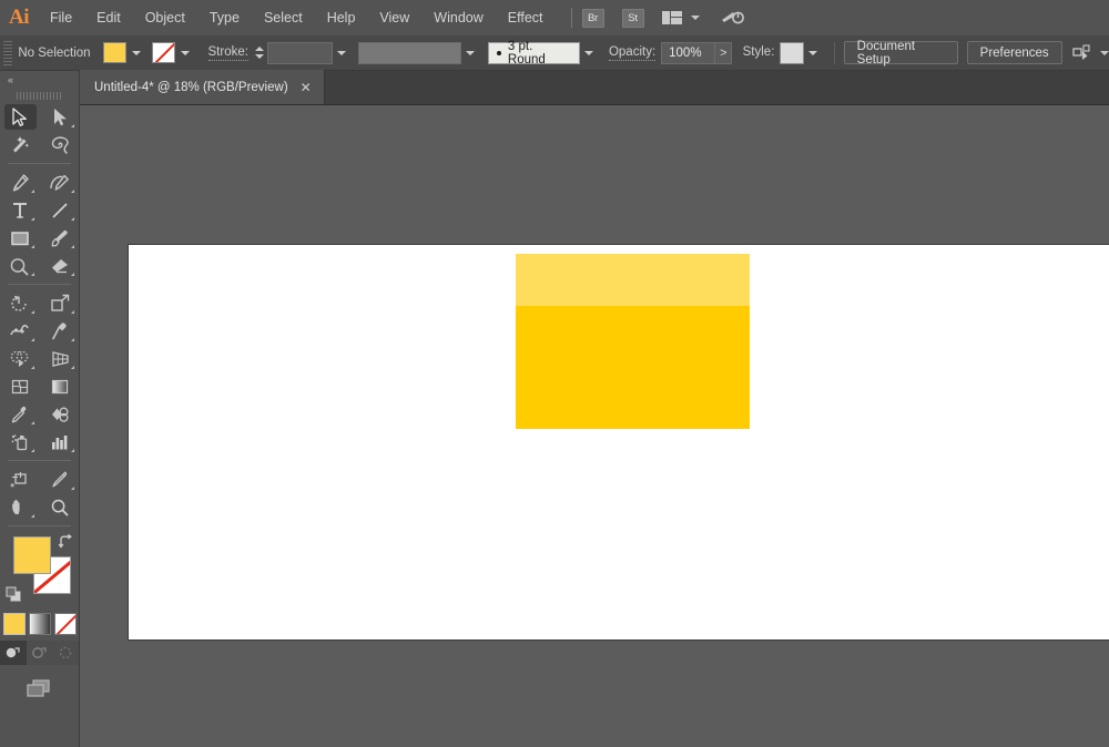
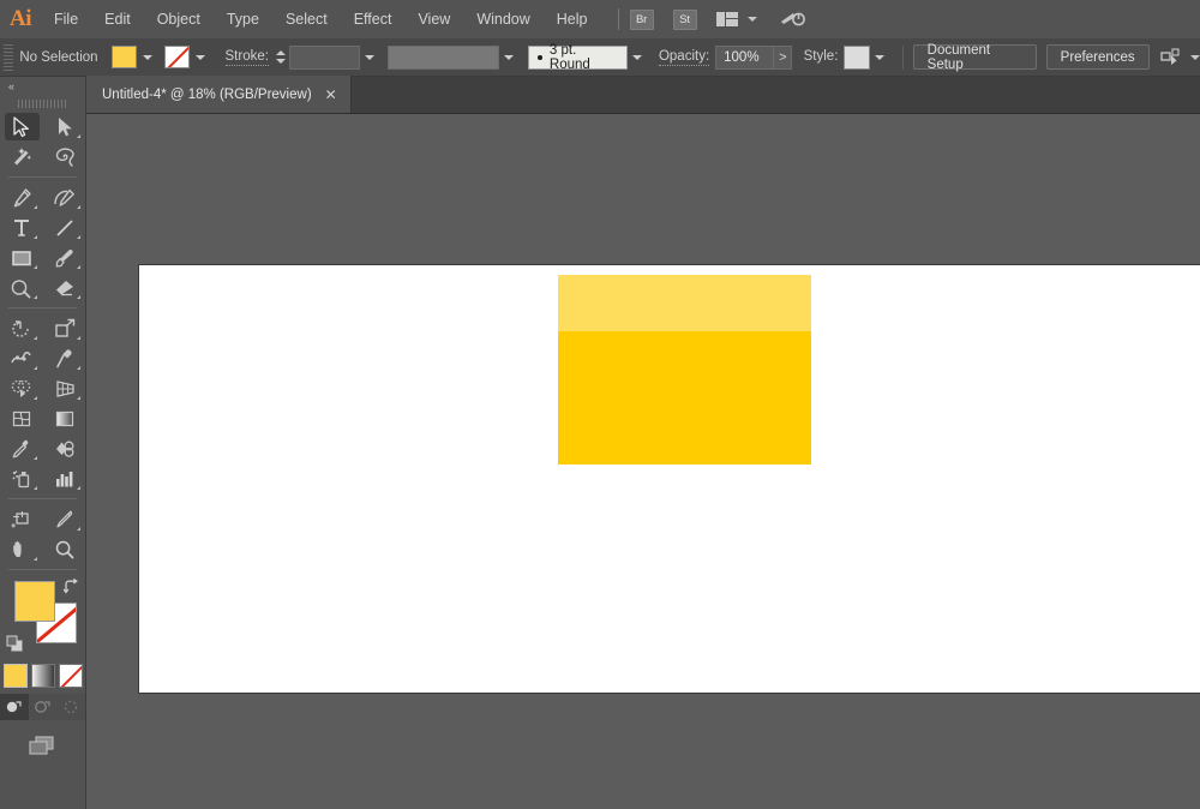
  Ai
  File
  Edit
  Object
  Type
  Select
- Help
+ Effect
  View
  Window
- Effect
+ Help
  Br
  St
  No Selection
  Stroke:
  3 pt. Round
  Opacity:
  100%
  >
  Style:
  Document Setup
  Preferences
  Untitled-4* @ 18% (RGB/Preview)
  ✕
  «
